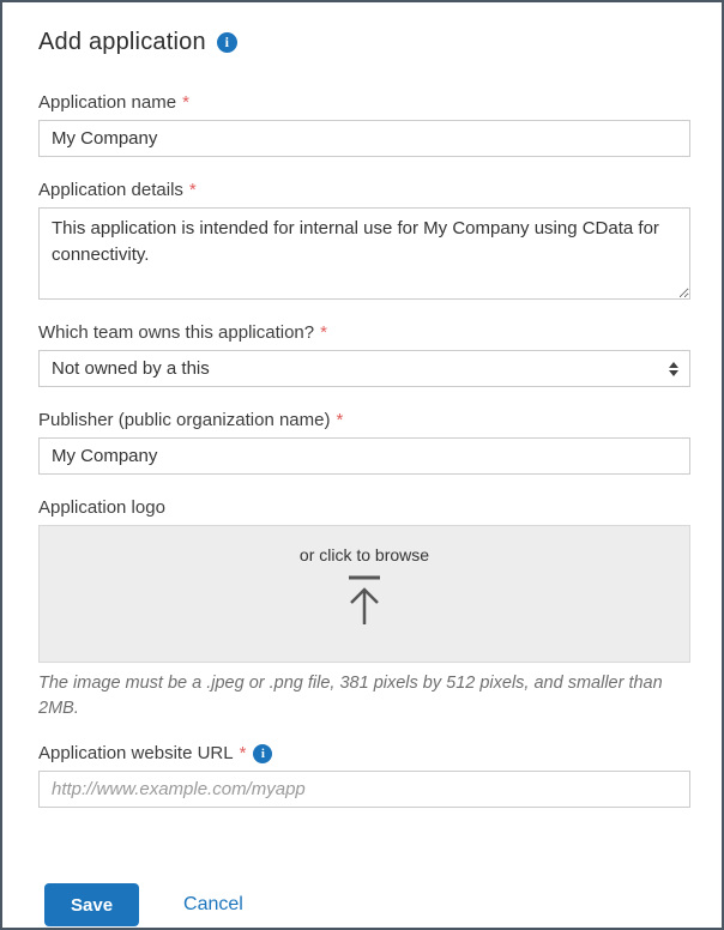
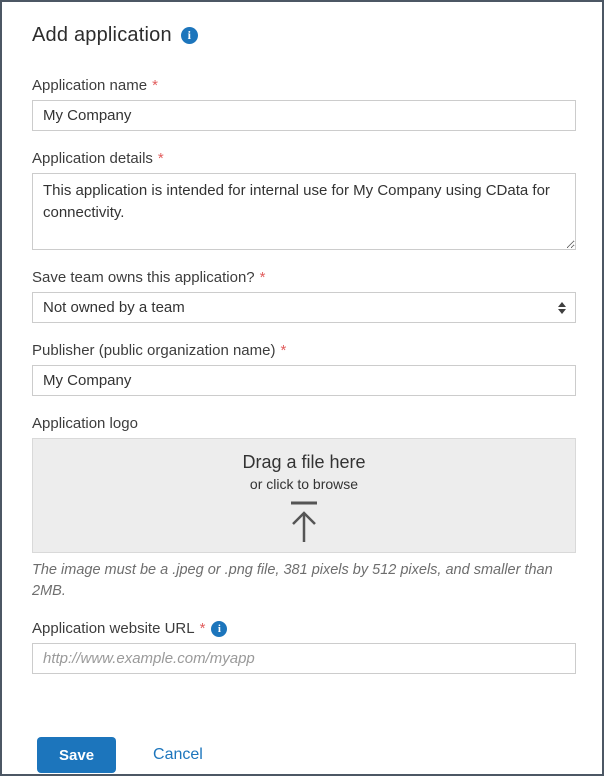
  Add application
  i
  Application name
  *
  My Company
  Application details
  *
- Which team owns this application?
+ Save team owns this application?
  *
- Not owned by a this
+ Not owned by a team
  Publisher (public organization name)
  *
  My Company
  Application logo
+ Drag a file here
  or click to browse
  The image must be a .jpeg or .png file, 381 pixels by 512 pixels, and smaller than 2MB.
  Application website URL
  *
  i
  http://www.example.com/myapp
  Save
  Cancel
